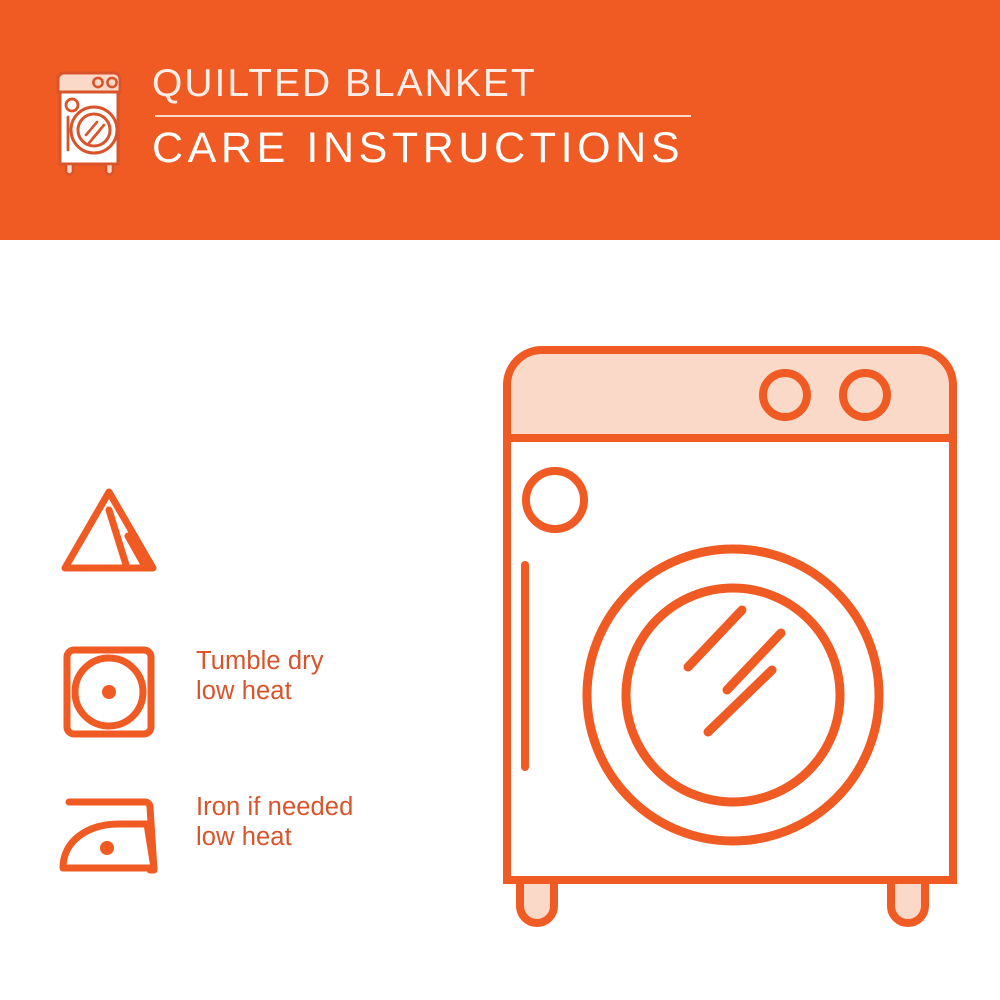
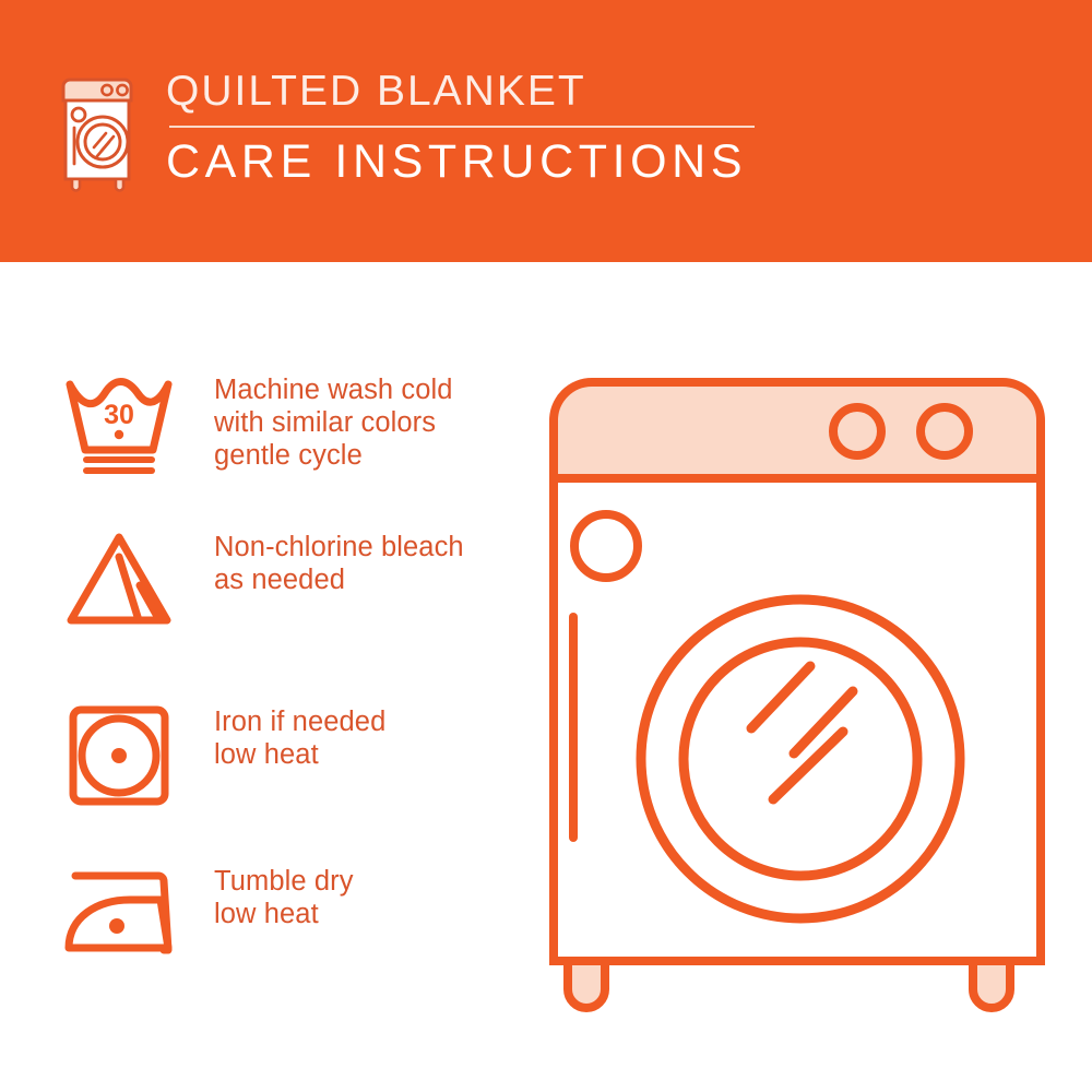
  QUILTED BLANKET
  CARE INSTRUCTIONS
+ 30
+ Machine wash cold
+ with similar colors
+ gentle cycle
+ Non-chlorine bleach
+ as needed
- Tumble dry
+ Iron if needed
  low heat
- Iron if needed
+ Tumble dry
  low heat
